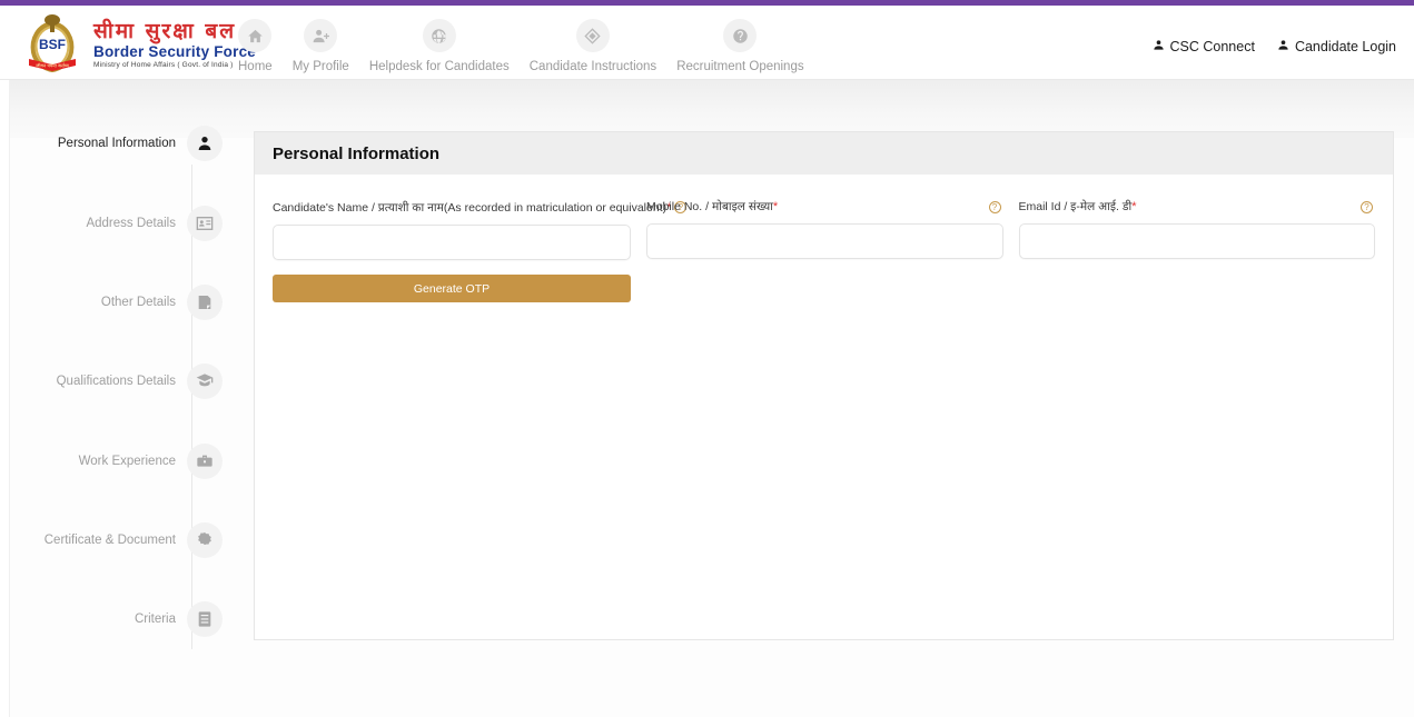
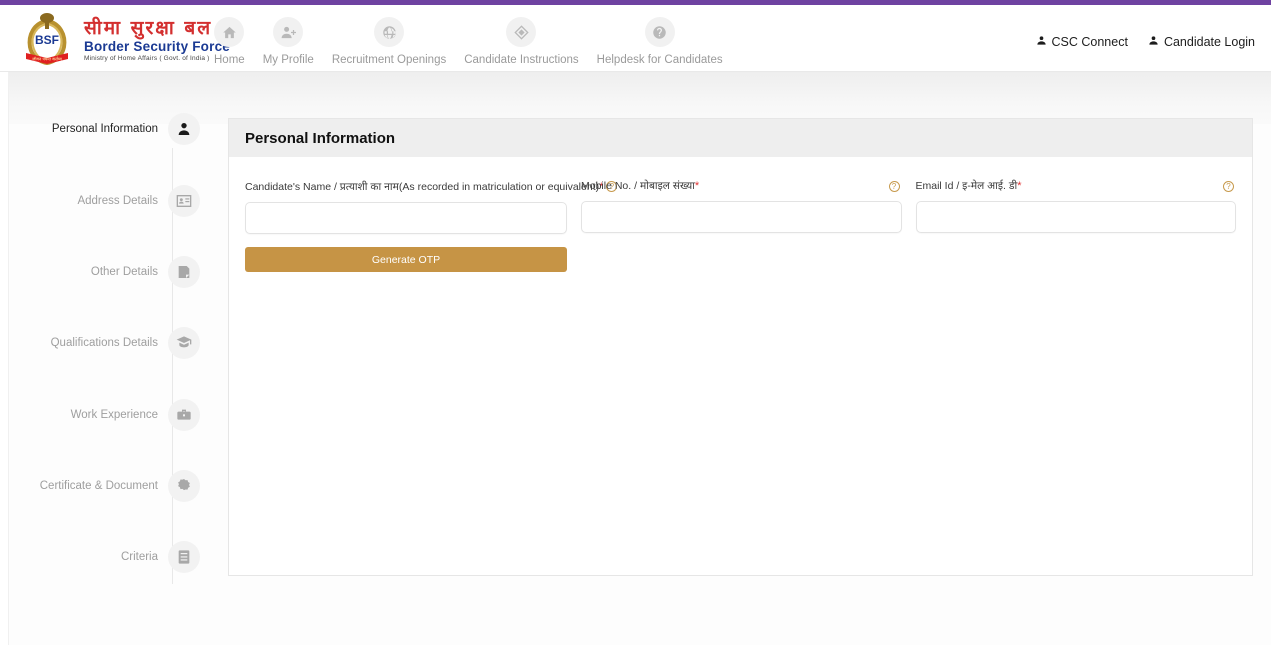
  BSF
  सीमा सुरक्षा बल
  Border Security Forc
  Home
  My Profile
- Helpdesk for Candidates
+ Recruitment Openings
  Candidate Instructions
- Recruitment Openings
+ Helpdesk for Candidates
  CSC Connect
  Candidate Login
  Personal Information
  Address Details
  Other Details
  Qualifications Details
  Work Experience
  Certificate & Document
  Criteria
  Personal Information
  Candidate's Name / प्रत्याशी का नाम(As recorded in matriculation or equivalent)* ?
  Mobile No. / मोबाइल संख्या*
  ?
  Email Id / इ-मेल आई. डी*
  ?
  Generate OTP
